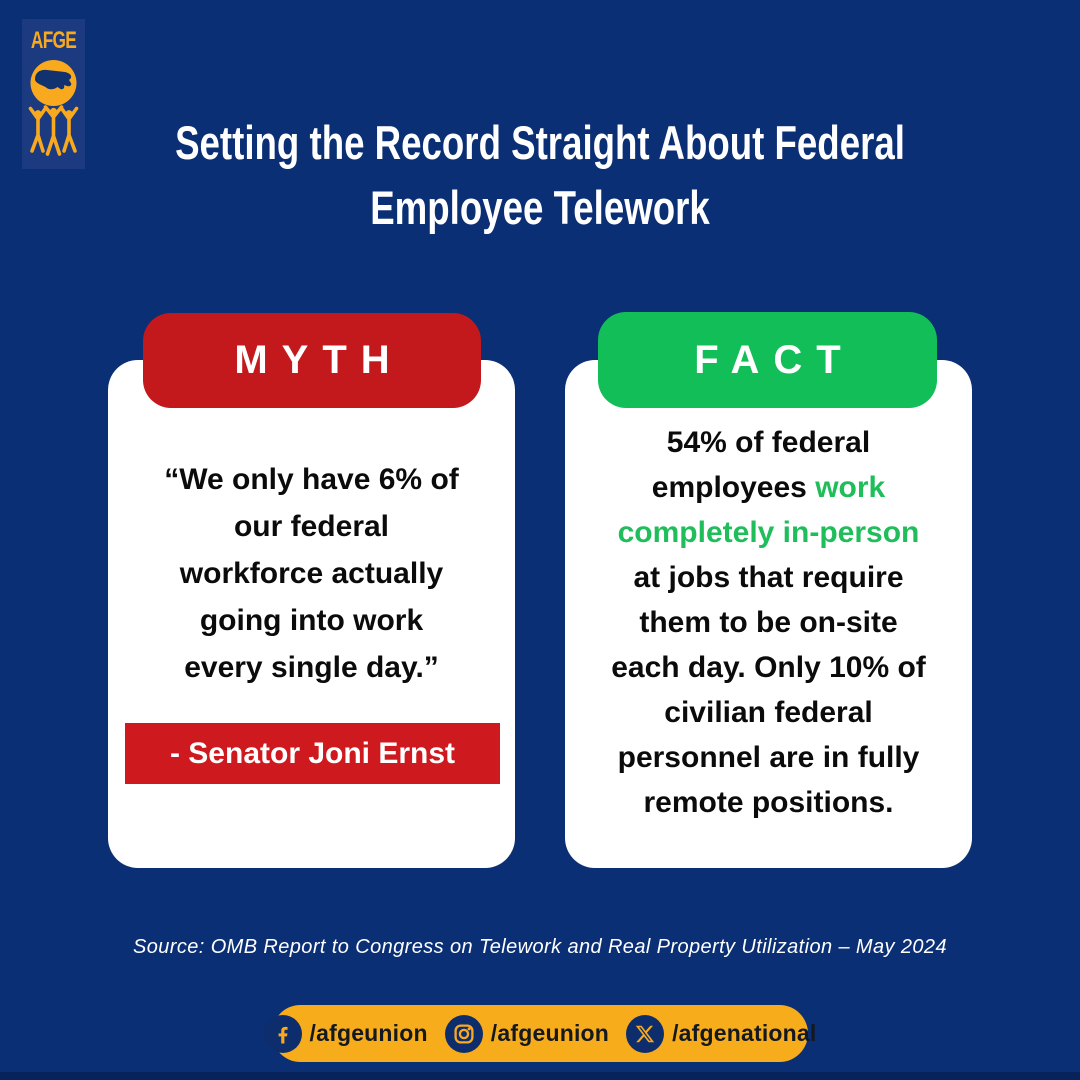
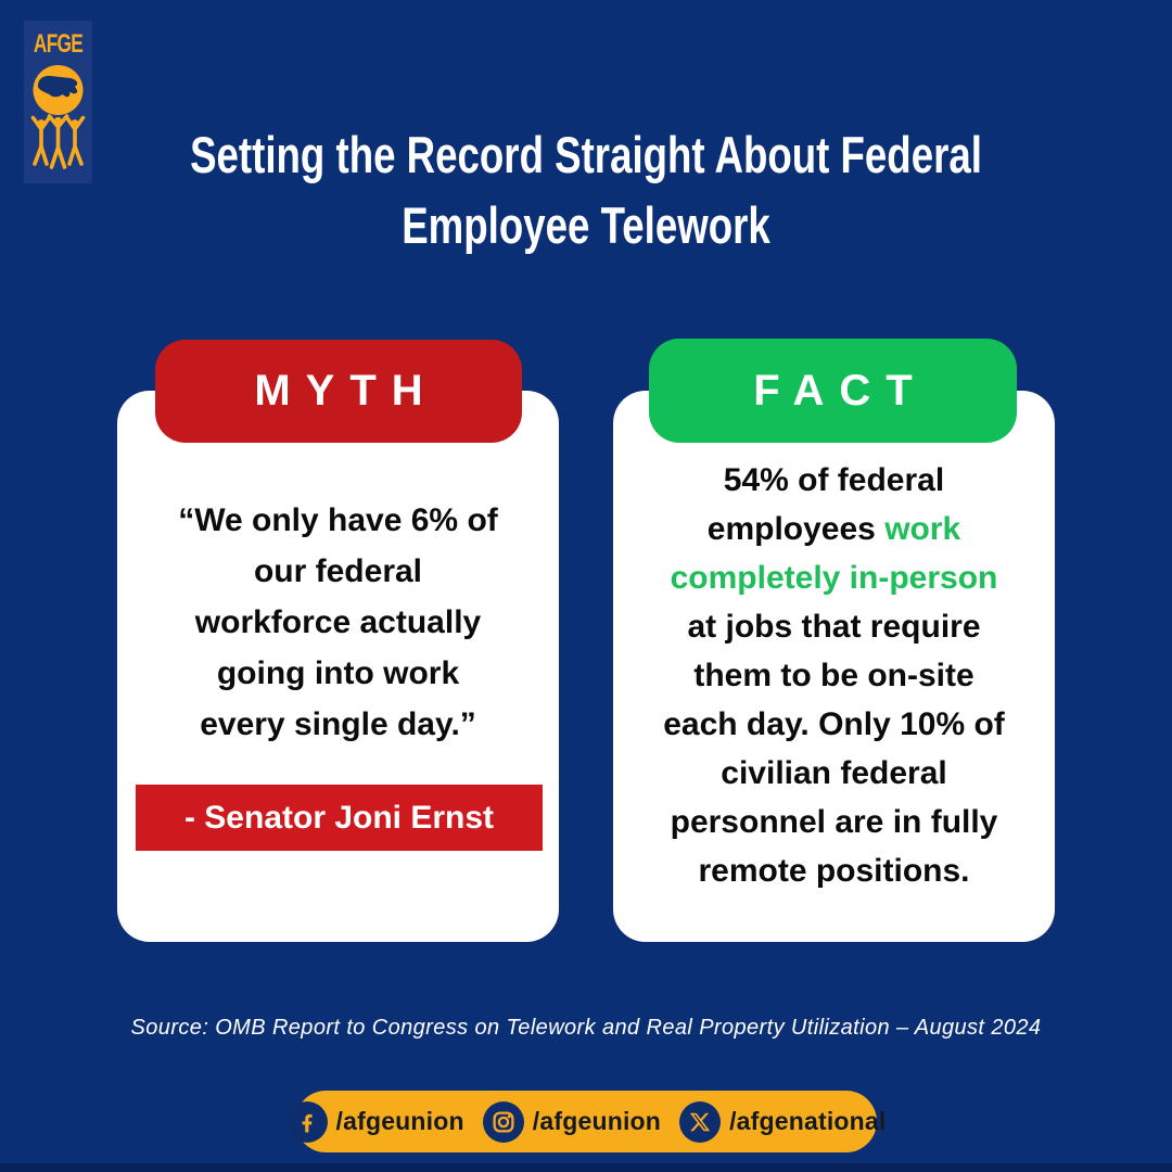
  AFGE
  Setting the Record Straight About Federal
  Employee Telework
  “We only have 6% of
  our federal
  workforce actually
  going into work
  every single day.”
  - Senator Joni Ernst
  MYTH
  54% of federal
  employees work
  completely in-person
  at jobs that require
  them to be on-site
  each day. Only 10% of
  civilian federal
  personnel are in fully
  remote positions.
  FACT
- Source: OMB Report to Congress on Telework and Real Property Utilization – May 2024
+ Source: OMB Report to Congress on Telework and Real Property Utilization – August 2024
  /afgeunion
  /afgeunion
  /afgenational
